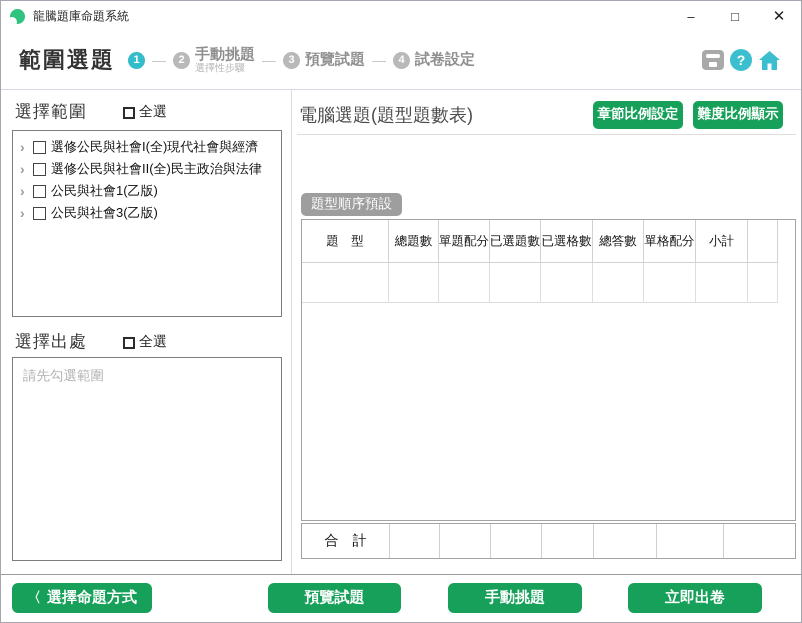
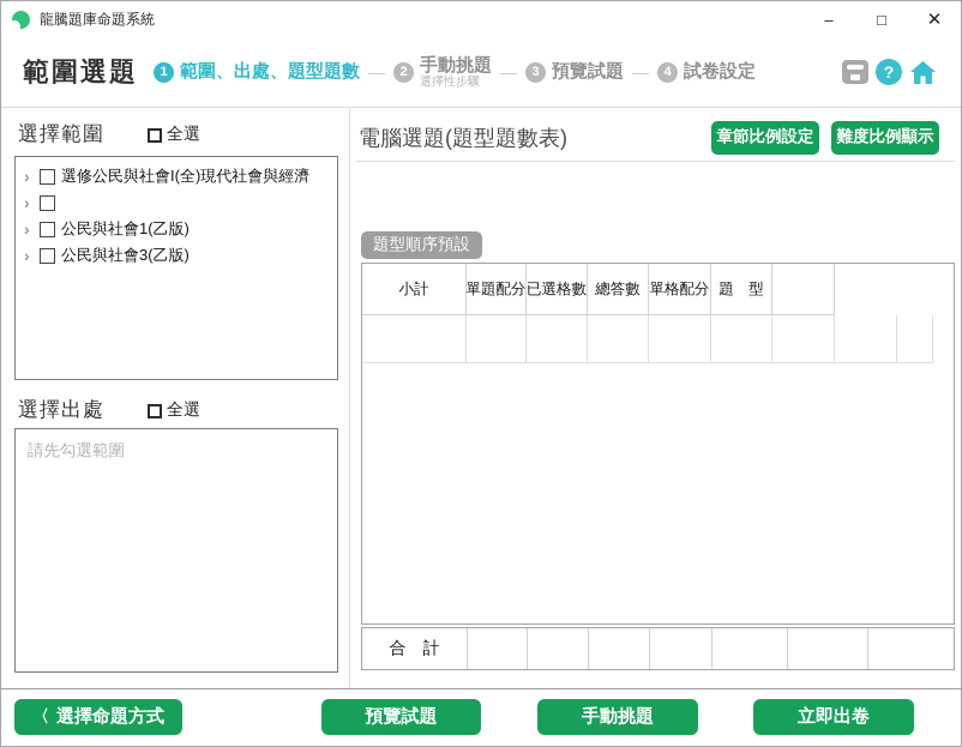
  龍騰題庫命題系統
  –
  □
  ✕
  範圍選題
  1
+ 範圍、出處、題型題數
  —
  2
  手動挑題
  選擇性步驟
  —
  3
  預覽試題
  —
  4
  試卷設定
  ?
  選擇範圍
  全選
  ›
  選修公民與社會I(全)現代社會與經濟
  ›
- 選修公民與社會II(全)民主政治與法律
  ›
  公民與社會1(乙版)
  ›
  公民與社會3(乙版)
  選擇出處
  全選
  請先勾選範圍
  電腦選題(題型題數表)
  章節比例設定
  難度比例顯示
  題型順序預設
- 題 型
+ 小計
- 總題數
  單題配分
- 已選題數
  已選格數
  總答數
  單格配分
- 小計
+ 題 型
  合 計
  〈
  選擇命題方式
  預覽試題
  手動挑題
  立即出卷
